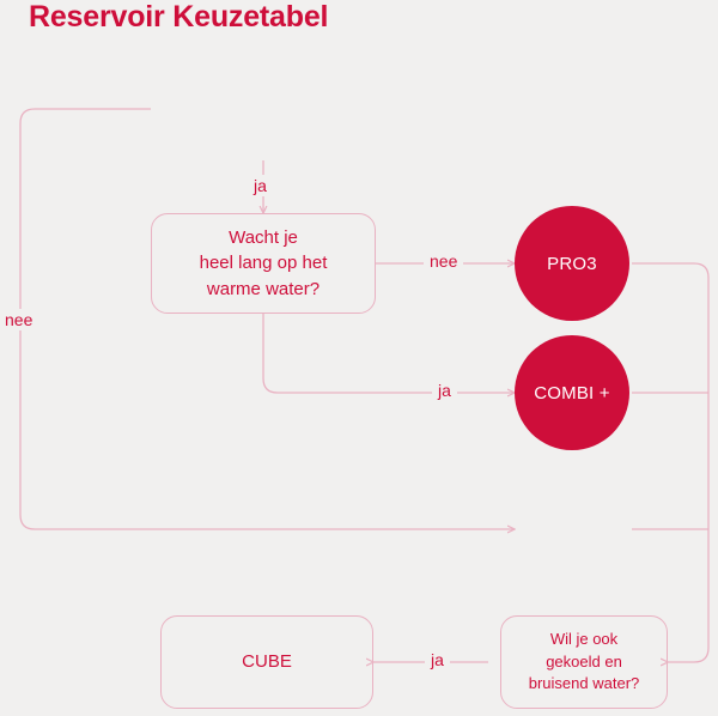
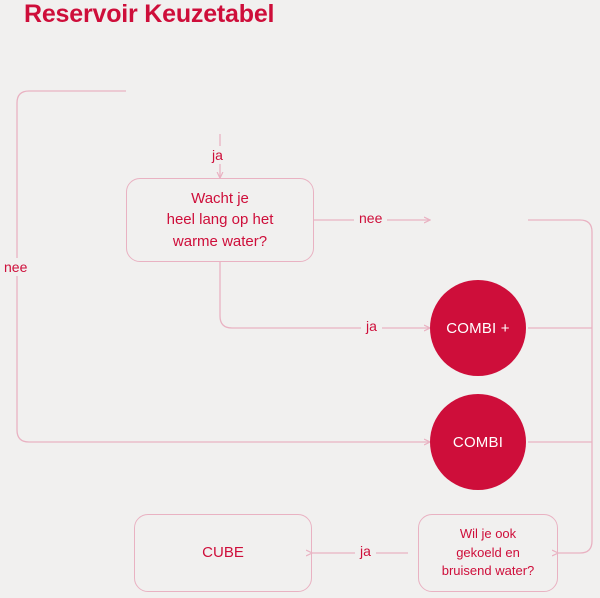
  Reservoir Keuzetabel
  Wacht je
  heel lang op het
  warme water?
- PRO3
  COMBI +
+ COMBI
  CUBE
  Wil je ook
  gekoeld en
  bruisend water?
  ja
  nee
  nee
  ja
  ja
